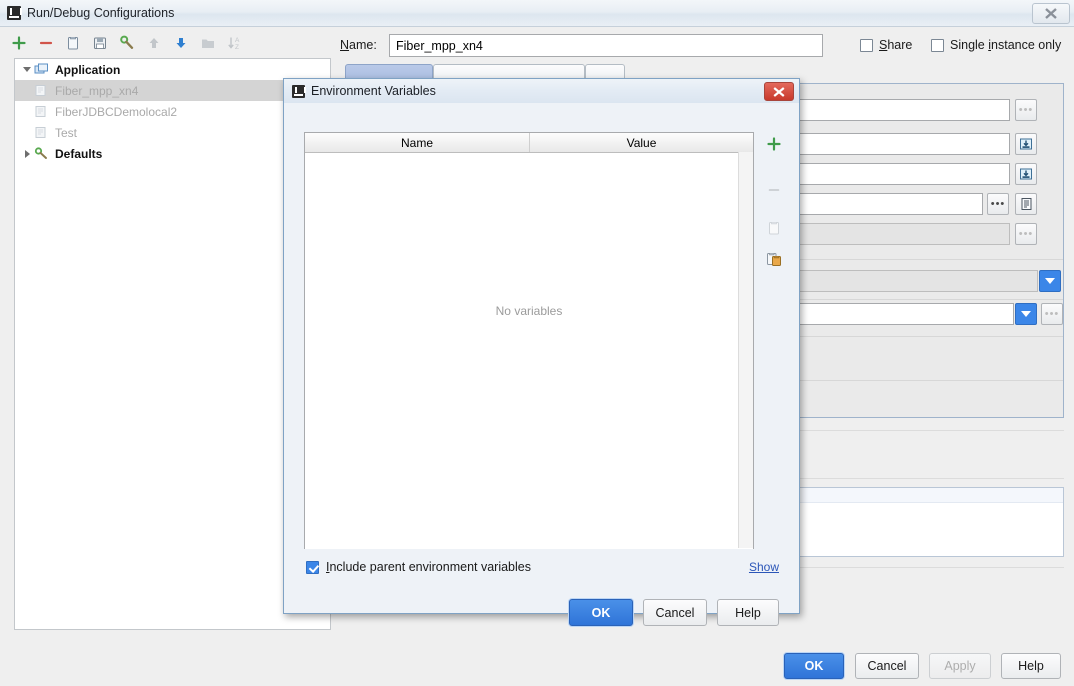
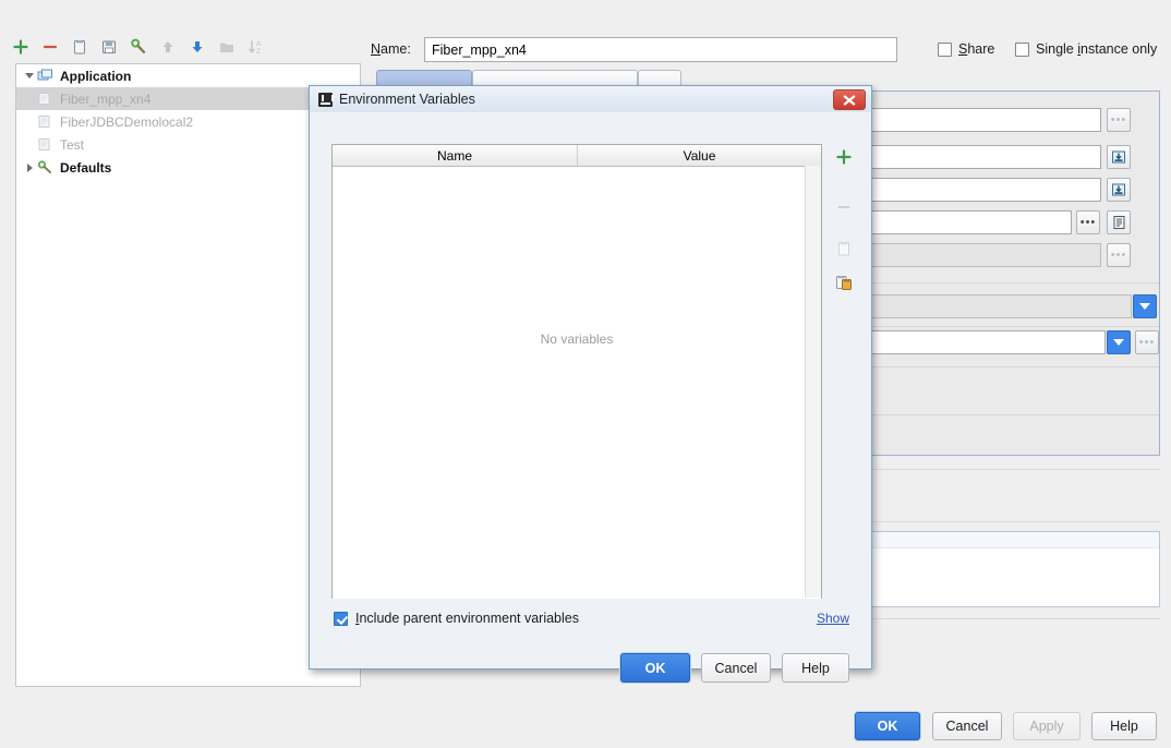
- Run/Debug Configurations
  Application
  Fiber_mpp_xn4
  FiberJDBCDemolocal2
  Test
  Defaults
  Name:
  Fiber_mpp_xn4
  Share
  Single instance only
  •••
  •••
  •••
  •••
  OK
  Cancel
  Apply
  Help
  Environment Variables
  Name
  Value
  No variables
  Include parent environment variables
  Show
  OK
  Cancel
  Help
